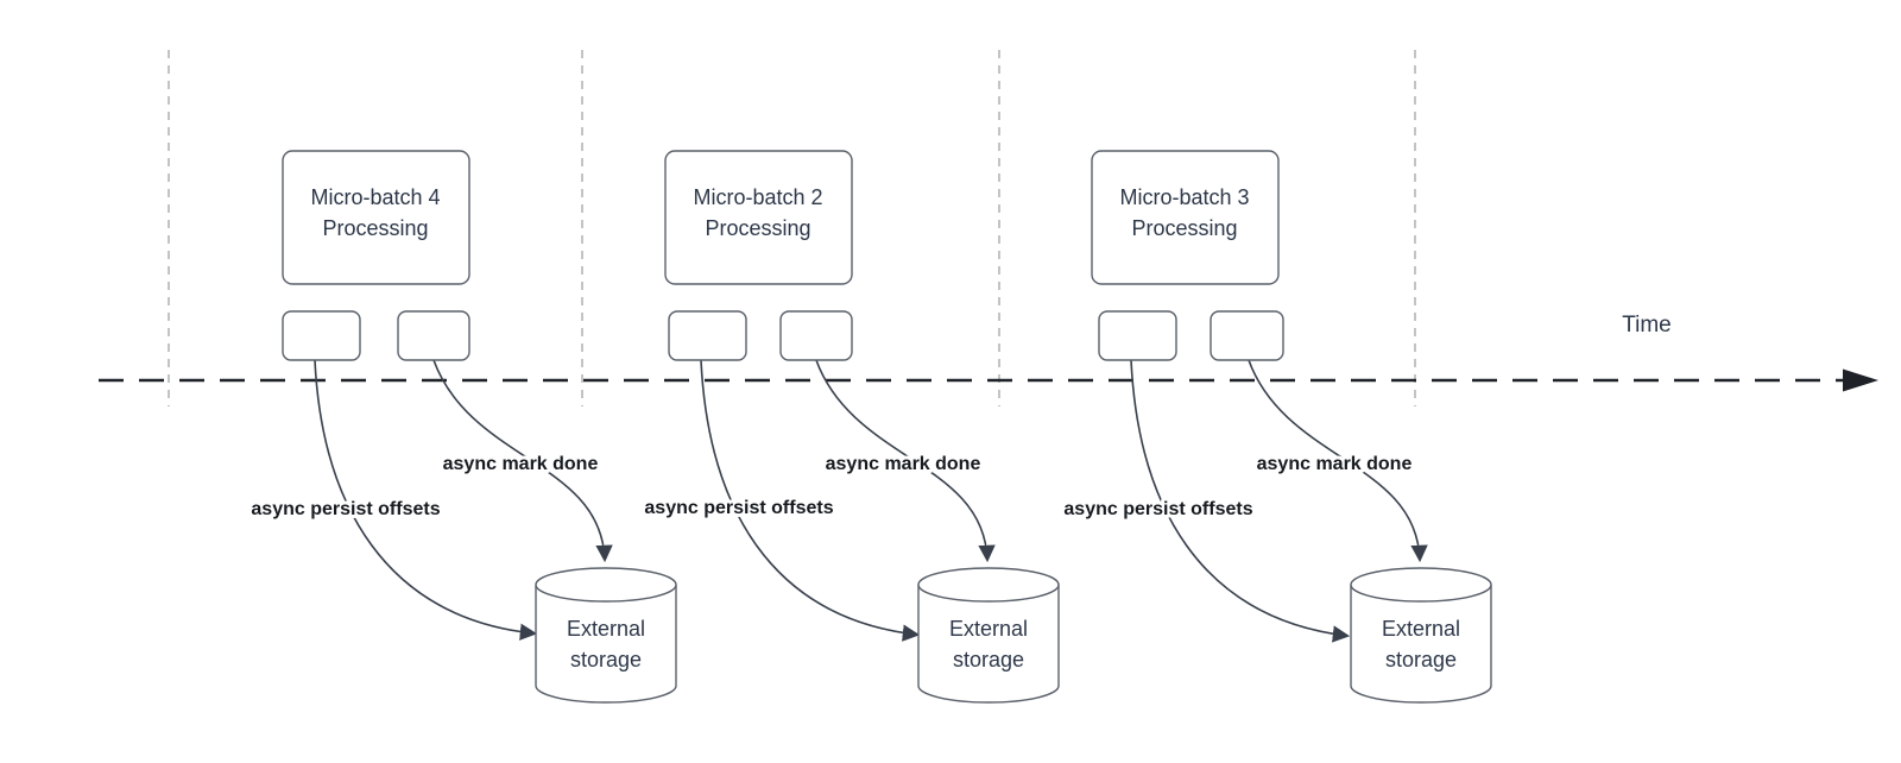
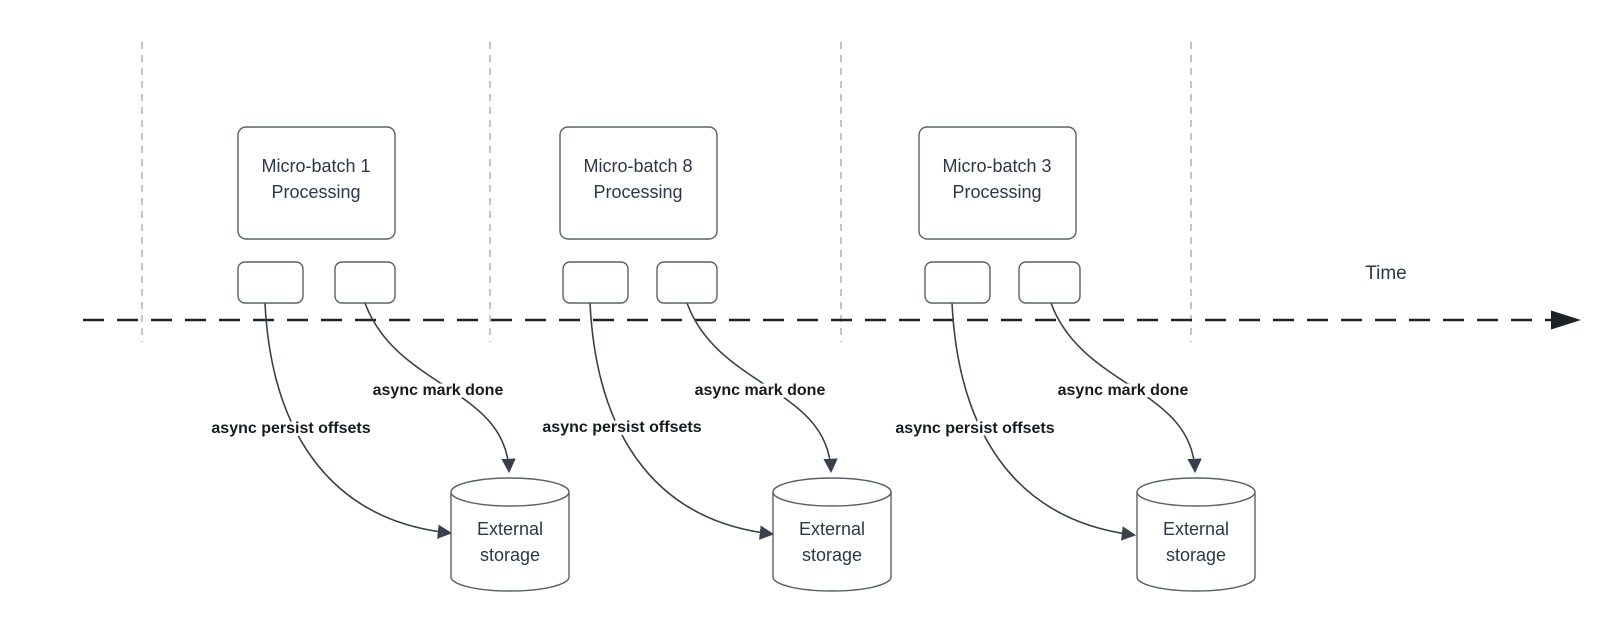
  Time
- Micro-batch 4
+ Micro-batch 1
  Processing
  async persist offsets
  async mark done
  External
  storage
- Micro-batch 2
+ Micro-batch 8
  Processing
  async persist offsets
  async mark done
  External
  storage
  Micro-batch 3
  Processing
  async persist offsets
  async mark done
  External
  storage
